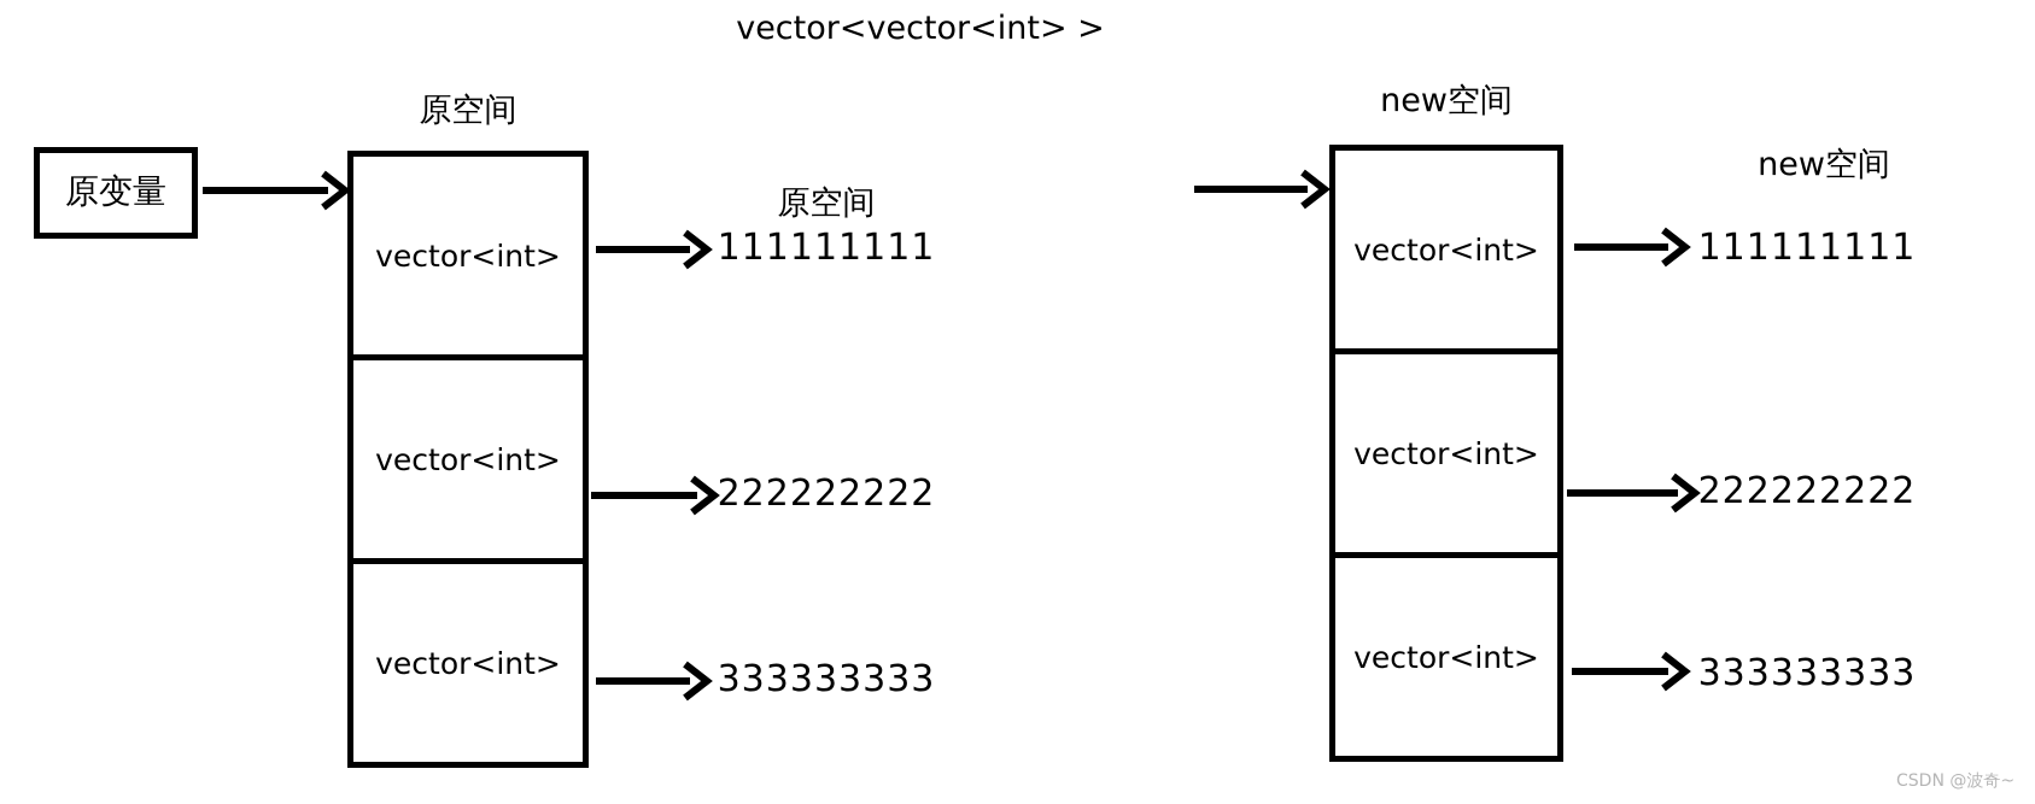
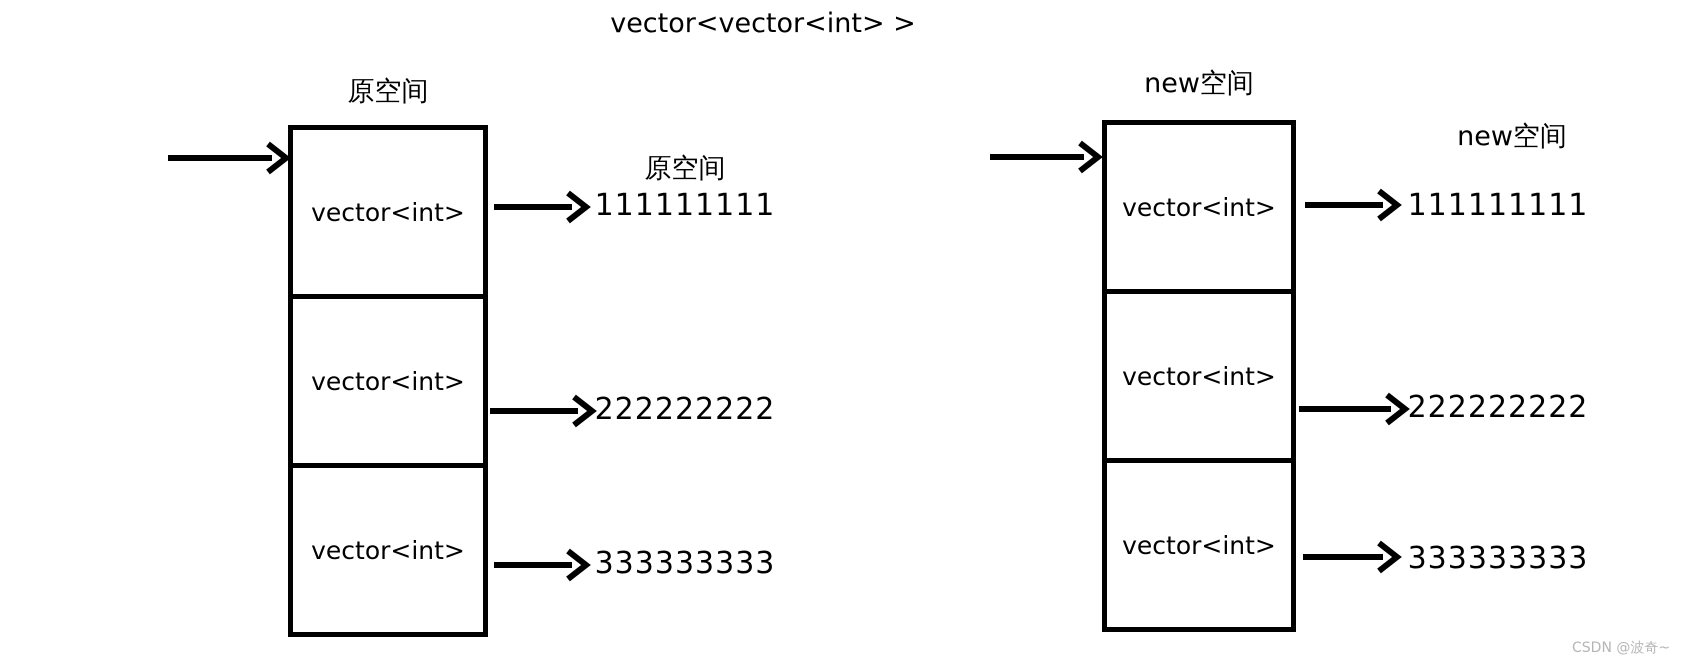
  vector<vector<int> >
- 原变量
  原空间
  vector<int>
  vector<int>
  vector<int>
  原空间
  111111111
  222222222
  333333333
  new空间
  vector<int>
  vector<int>
  vector<int>
  new空间
  111111111
  222222222
  333333333
  CSDN @波奇~
